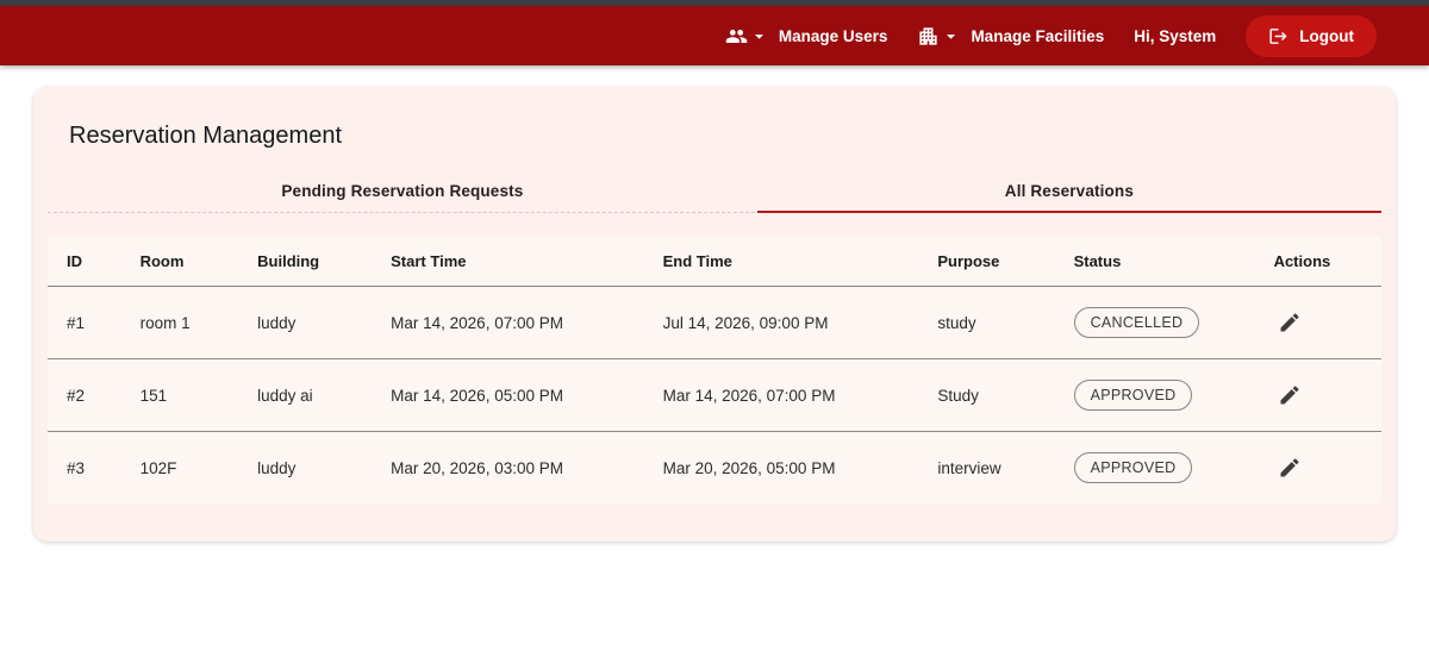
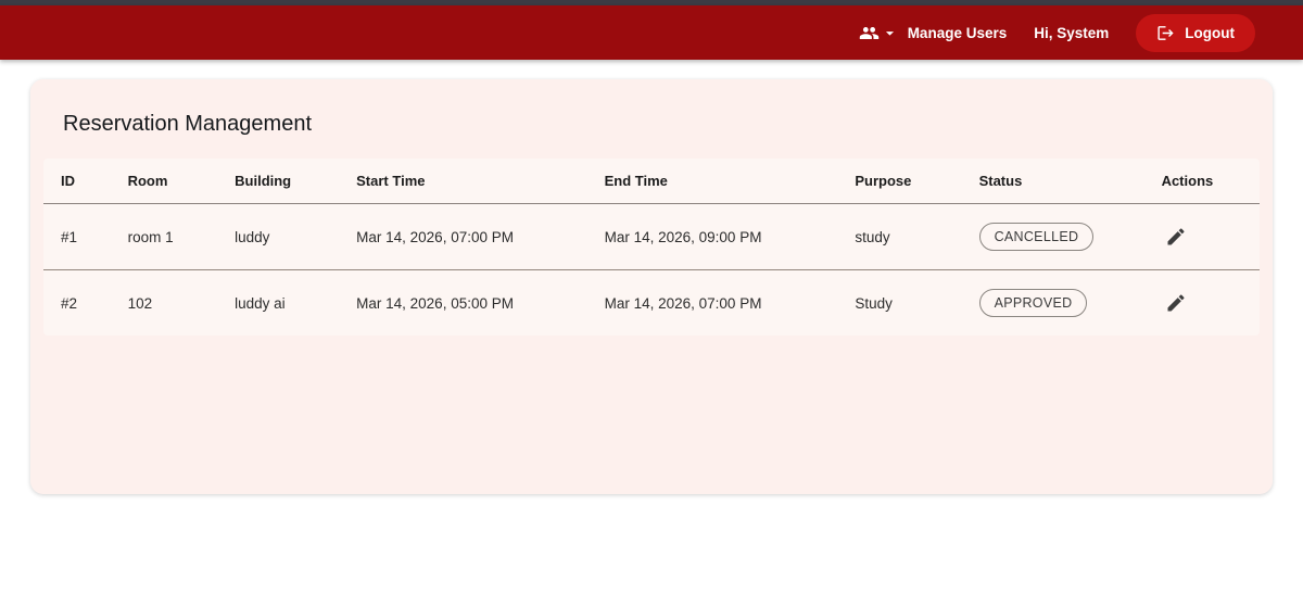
  Manage Users
- Manage Facilities
  Hi, System
  Logout
  Reservation Management
- Pending Reservation Requests
- All Reservations
  ID	Room	Building	Start Time	End Time	Purpose	Status	Actions
- #1	room 1	luddy	Mar 14, 2026, 07:00 PM	Jul 14, 2026, 09:00 PM	study	CANCELLED
+ #1	room 1	luddy	Mar 14, 2026, 07:00 PM	Mar 14, 2026, 09:00 PM	study	CANCELLED
- #2	151	luddy ai	Mar 14, 2026, 05:00 PM	Mar 14, 2026, 07:00 PM	Study	APPROVED
+ #2	102	luddy ai	Mar 14, 2026, 05:00 PM	Mar 14, 2026, 07:00 PM	Study	APPROVED
- #3	102F	luddy	Mar 20, 2026, 03:00 PM	Mar 20, 2026, 05:00 PM	interview	APPROVED
